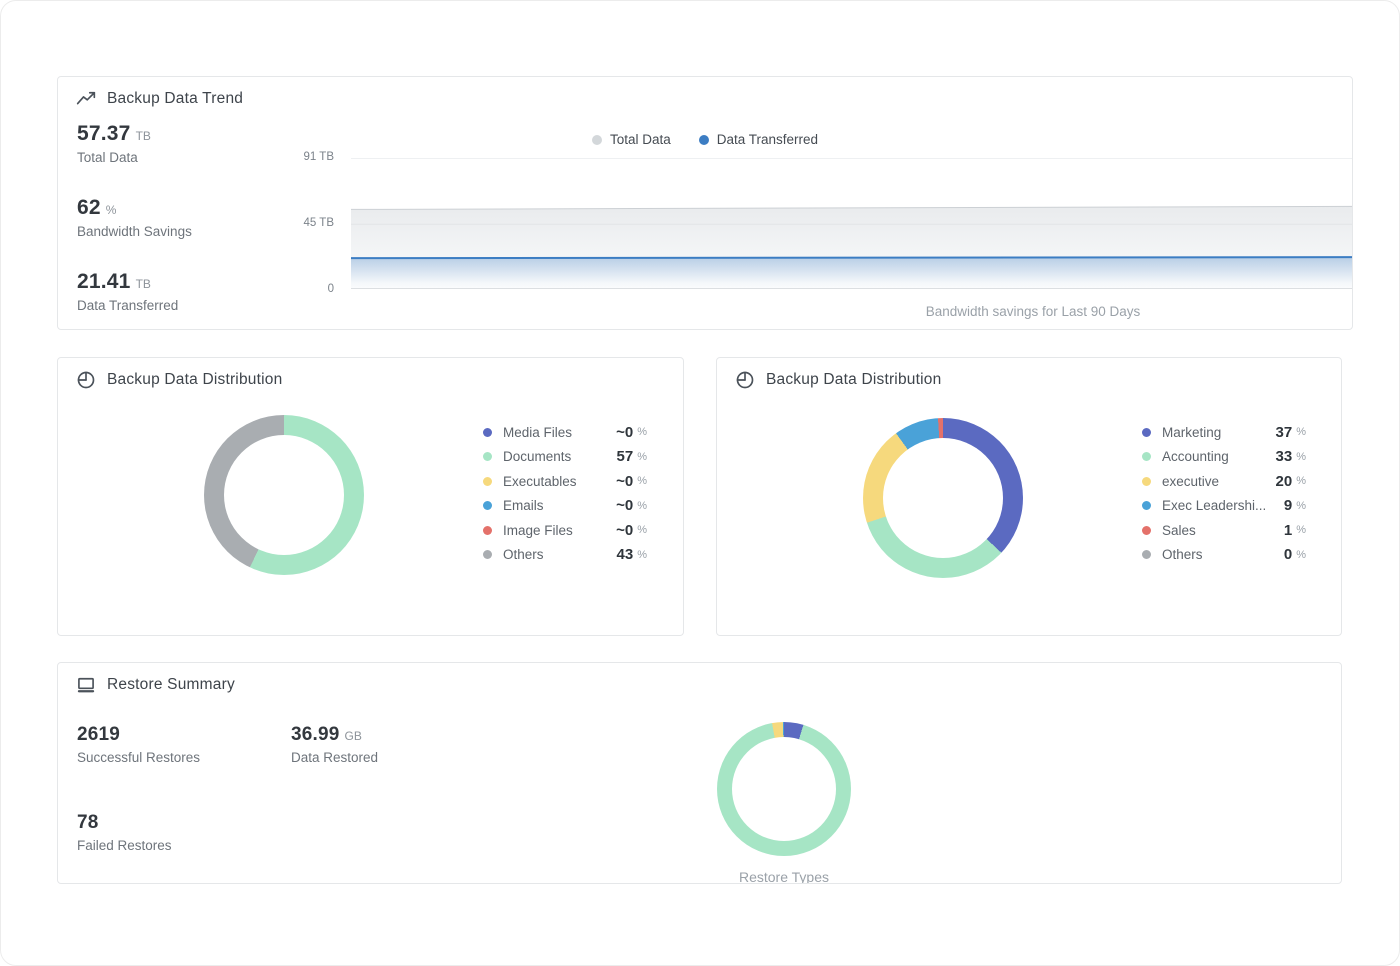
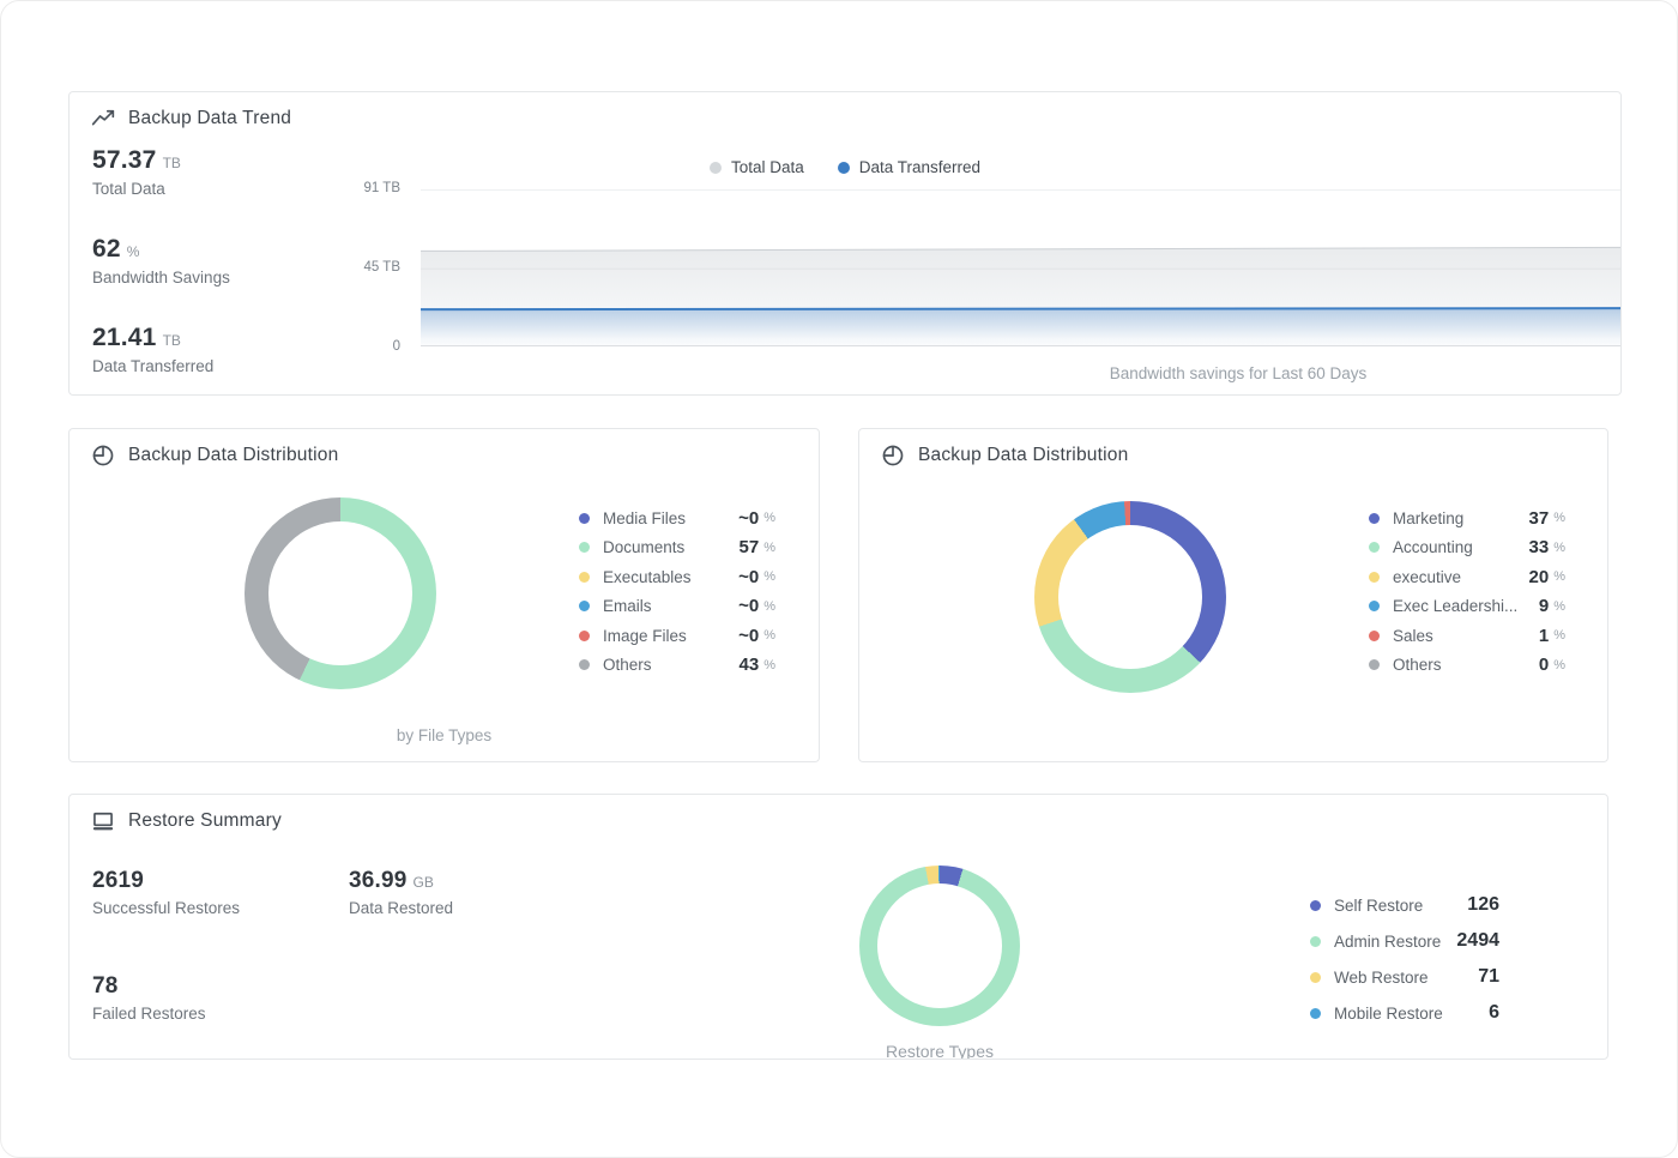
  Backup Data Trend
  57.37 TB
  Total Data
  62 %
  Bandwidth Savings
  21.41 TB
  Data Transferred
  Total Data
  Data Transferred
  91 TB
  45 TB
  0
- Bandwidth savings for Last 90 Days
+ Bandwidth savings for Last 60 Days
  Backup Data Distribution
  Media Files
  ~0
  %
  Documents
  57
  %
  Executables
  ~0
  %
  Emails
  ~0
  %
  Image Files
  ~0
  %
  Others
  43
  %
+ by File Types
  Backup Data Distribution
  Marketing
  37
  %
  Accounting
  33
  %
  executive
  20
  %
  Exec Leadershi...
  9
  %
  Sales
  1
  %
  Others
  0
  %
  Restore Summary
  2619
  Successful Restores
  36.99 GB
  Data Restored
  78
  Failed Restores
  Restore Types
+ Self Restore
+ 126
+ Admin Restore
+ 2494
+ Web Restore
+ 71
+ Mobile Restore
+ 6
